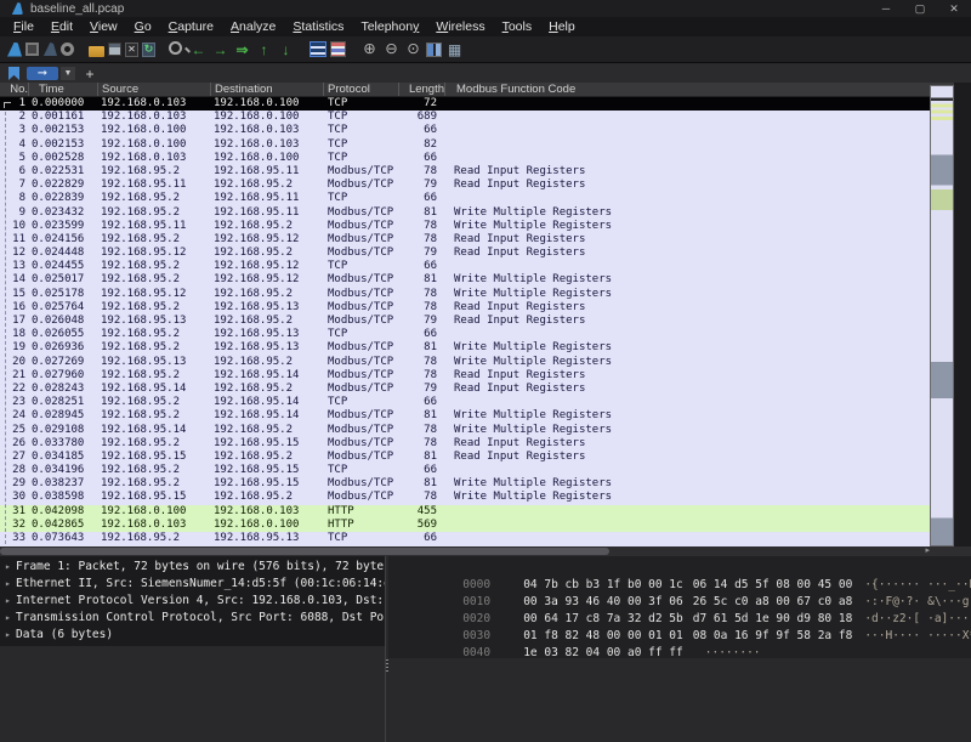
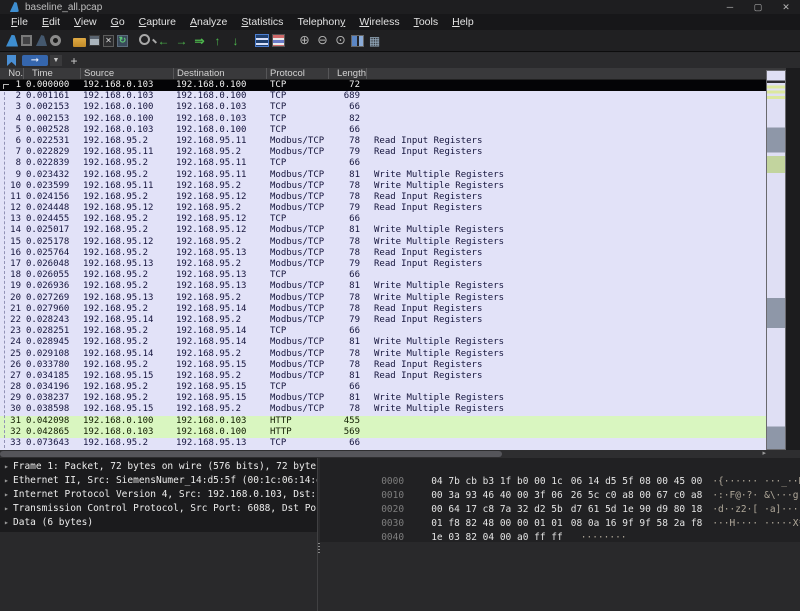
  baseline_all.pcap
  ─
  ▢
  ✕
  File
  Edit
  View
  Go
  Capture
  Analyze
  Statistics
  Telephony
  Wireless
  Tools
  Help
  ✕
  ↻
  ←
  →
  ⇒
  ↑
  ↓
  ⊕
  ⊖
  ⊙
  ▦
  ➞
  +
  No.
  Time
  Source
  Destination
  Protocol
  Length
- Modbus Function Code
  1
  0.000000
  192.168.0.103
  192.168.0.100
  TCP
  72
  2
  0.001161
  192.168.0.103
  192.168.0.100
  TCP
  689
  3
  0.002153
  192.168.0.100
  192.168.0.103
  TCP
  66
  4
  0.002153
  192.168.0.100
  192.168.0.103
  TCP
  82
  5
  0.002528
  192.168.0.103
  192.168.0.100
  TCP
  66
  6
  0.022531
  192.168.95.2
  192.168.95.11
  Modbus/TCP
  78
  Read Input Registers
  7
  0.022829
  192.168.95.11
  192.168.95.2
  Modbus/TCP
  79
  Read Input Registers
  8
  0.022839
  192.168.95.2
  192.168.95.11
  TCP
  66
  9
  0.023432
  192.168.95.2
  192.168.95.11
  Modbus/TCP
  81
  Write Multiple Registers
  10
  0.023599
  192.168.95.11
  192.168.95.2
  Modbus/TCP
  78
  Write Multiple Registers
  11
  0.024156
  192.168.95.2
  192.168.95.12
  Modbus/TCP
  78
  Read Input Registers
  12
  0.024448
  192.168.95.12
  192.168.95.2
  Modbus/TCP
  79
  Read Input Registers
  13
  0.024455
  192.168.95.2
  192.168.95.12
  TCP
  66
  14
  0.025017
  192.168.95.2
  192.168.95.12
  Modbus/TCP
  81
  Write Multiple Registers
  15
  0.025178
  192.168.95.12
  192.168.95.2
  Modbus/TCP
  78
  Write Multiple Registers
  16
  0.025764
  192.168.95.2
  192.168.95.13
  Modbus/TCP
  78
  Read Input Registers
  17
  0.026048
  192.168.95.13
  192.168.95.2
  Modbus/TCP
  79
  Read Input Registers
  18
  0.026055
  192.168.95.2
  192.168.95.13
  TCP
  66
  19
  0.026936
  192.168.95.2
  192.168.95.13
  Modbus/TCP
  81
  Write Multiple Registers
  20
  0.027269
  192.168.95.13
  192.168.95.2
  Modbus/TCP
  78
  Write Multiple Registers
  21
  0.027960
  192.168.95.2
  192.168.95.14
  Modbus/TCP
  78
  Read Input Registers
  22
  0.028243
  192.168.95.14
  192.168.95.2
  Modbus/TCP
  79
  Read Input Registers
  23
  0.028251
  192.168.95.2
  192.168.95.14
  TCP
  66
  24
  0.028945
  192.168.95.2
  192.168.95.14
  Modbus/TCP
  81
  Write Multiple Registers
  25
  0.029108
  192.168.95.14
  192.168.95.2
  Modbus/TCP
  78
  Write Multiple Registers
  26
  0.033780
  192.168.95.2
  192.168.95.15
  Modbus/TCP
  78
  Read Input Registers
  27
  0.034185
  192.168.95.15
  192.168.95.2
  Modbus/TCP
  81
  Read Input Registers
  28
  0.034196
  192.168.95.2
  192.168.95.15
  TCP
  66
  29
  0.038237
  192.168.95.2
  192.168.95.15
  Modbus/TCP
  81
  Write Multiple Registers
  30
  0.038598
  192.168.95.15
  192.168.95.2
  Modbus/TCP
  78
  Write Multiple Registers
  31
  0.042098
  192.168.0.100
  192.168.0.103
  HTTP
  455
  32
  0.042865
  192.168.0.103
  192.168.0.100
  HTTP
  569
  33
  0.073643
  192.168.95.2
  192.168.95.13
  TCP
  66
  ▸ Frame 1: Packet, 72 bytes on wire (576 bits), 72 byte
  ▸ Ethernet II, Src: SiemensNumer_14:d5:5f (00:1c:06:14:
  ▸ Internet Protocol Version 4, Src: 192.168.0.103, Dst:
  ▸ Transmission Control Protocol, Src Port: 6088, Dst Po
  ▸ Data (6 bytes)
  0000 04 7b cb b3 1f b0 00 1c 06 14 d5 5f 08 00 45 00 ·{······ ···_··
  0010 00 3a 93 46 40 00 3f 06 26 5c c0 a8 00 67 c0 a8 ·:·F@·?· &\···g
  0020 00 64 17 c8 7a 32 d2 5b d7 61 5d 1e 90 d9 80 18 ·d··z2·[ ·a]···
  0030 01 f8 82 48 00 00 01 01 08 0a 16 9f 9f 58 2a f8 ···H···· ·····X
  0040 1e 03 82 04 00 a0 ff ff ········
